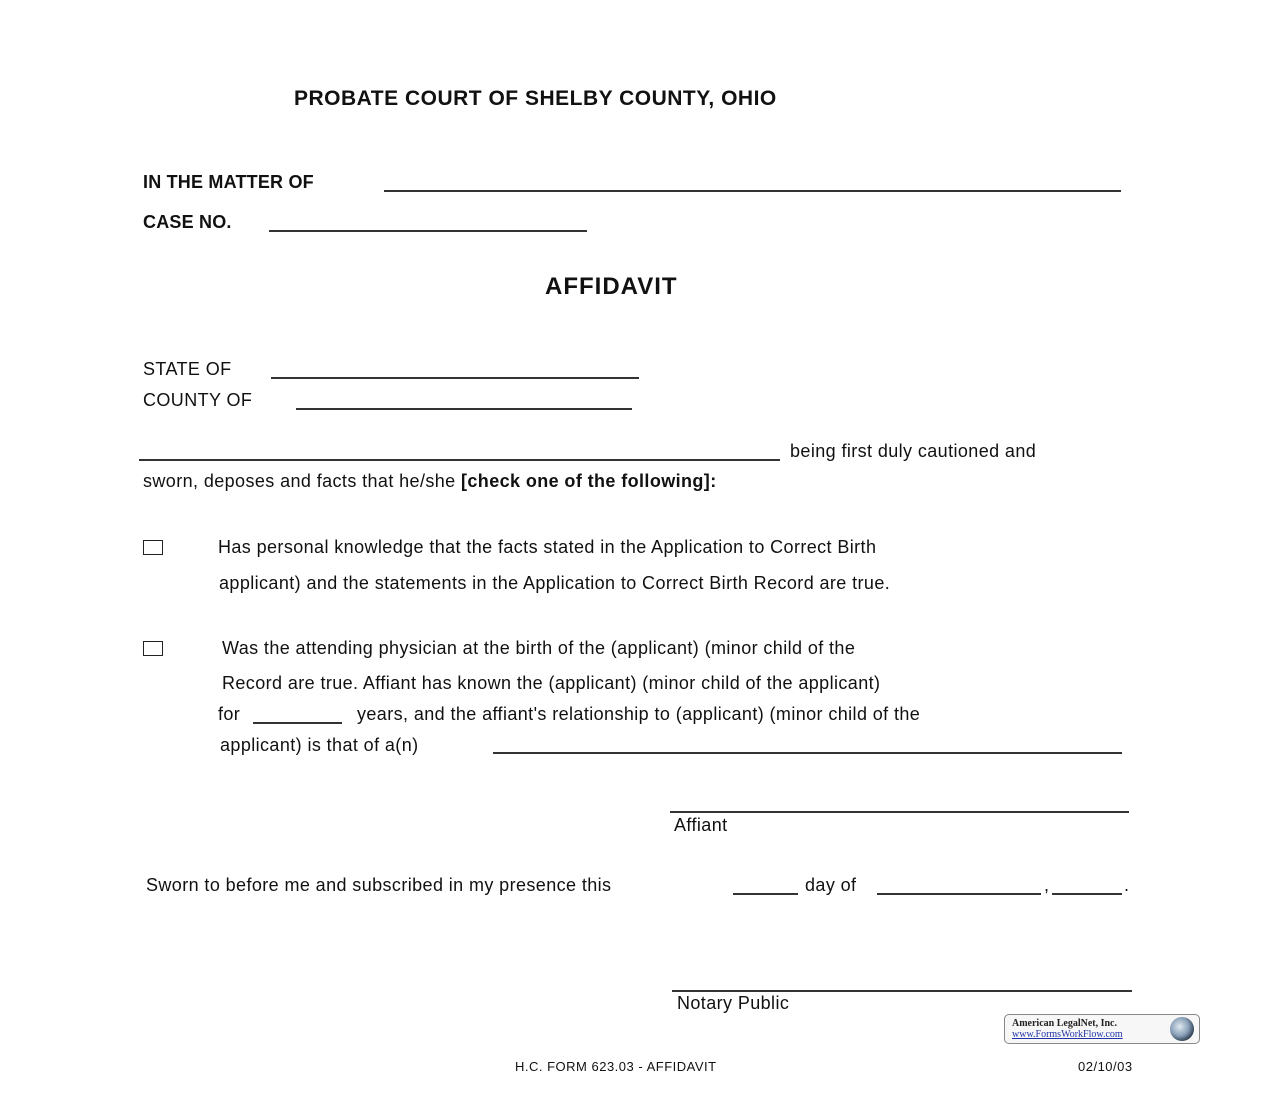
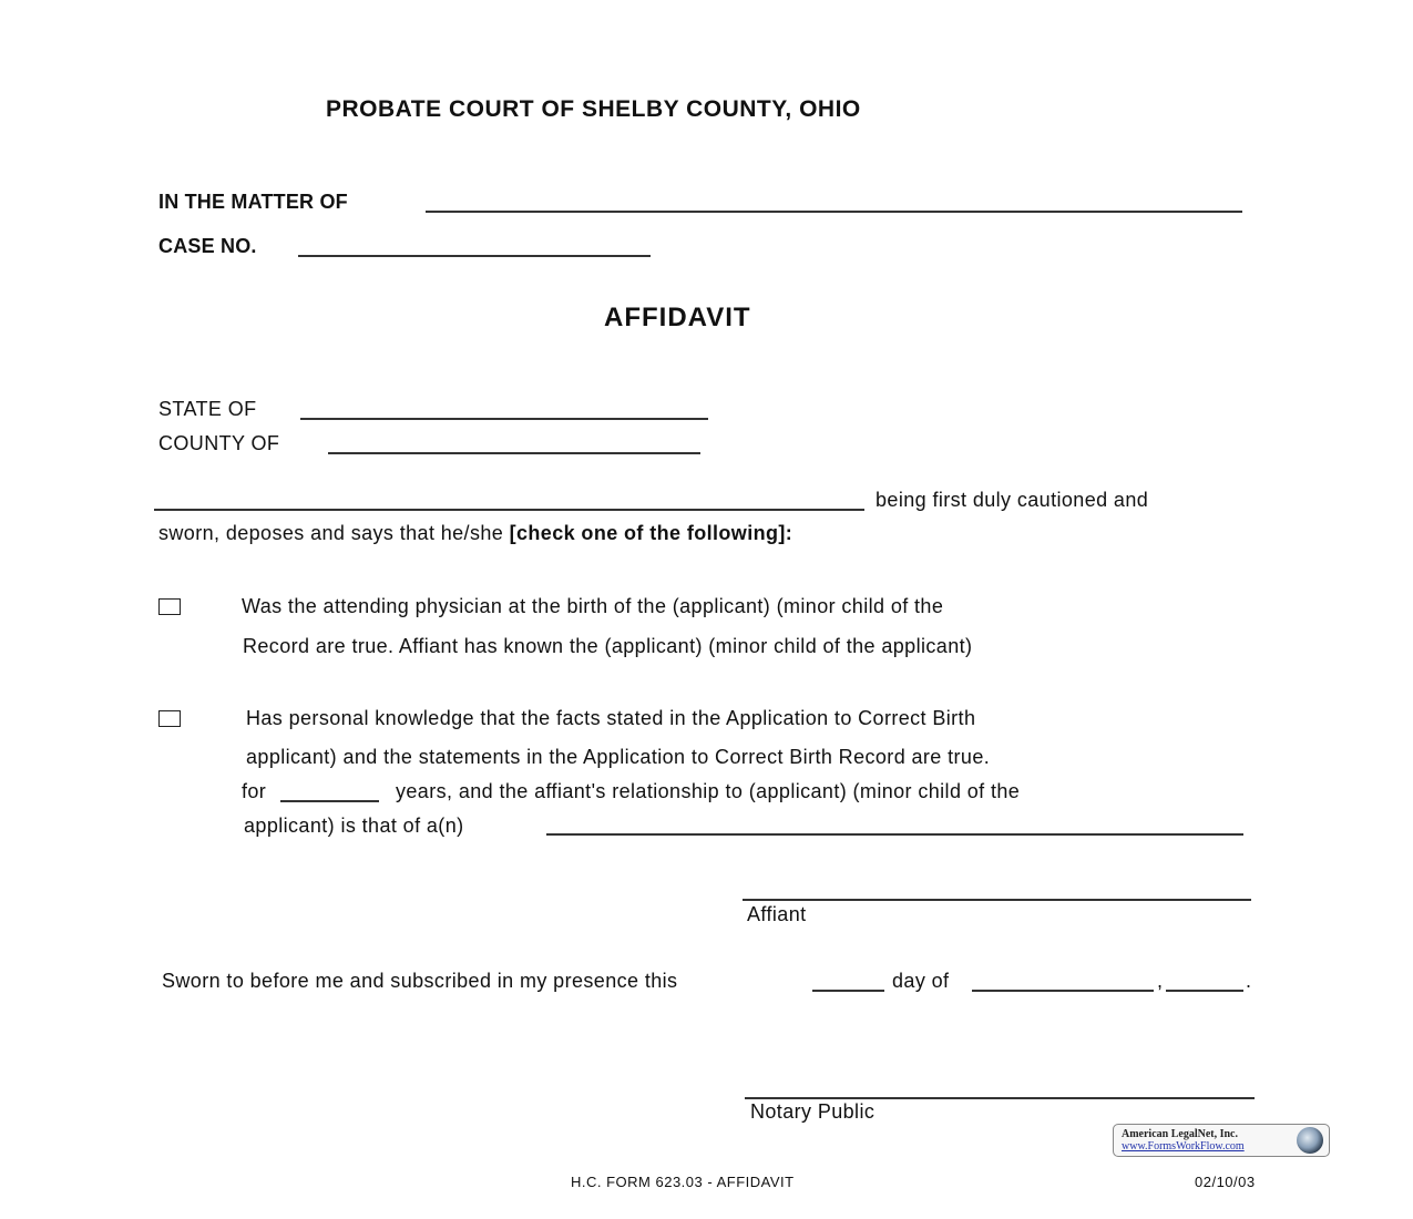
  PROBATE COURT OF SHELBY COUNTY, OHIO
  IN THE MATTER OF
  CASE NO.
  AFFIDAVIT
  STATE OF
  COUNTY OF
  being first duly cautioned and
- sworn, deposes and facts that he/she [check one of the following]:
+ sworn, deposes and says that he/she [check one of the following]:
- Has personal knowledge that the facts stated in the Application to Correct Birth
+ Was the attending physician at the birth of the (applicant) (minor child of the
- applicant) and the statements in the Application to Correct Birth Record are true.
+ Record are true. Affiant has known the (applicant) (minor child of the applicant)
- Was the attending physician at the birth of the (applicant) (minor child of the
+ Has personal knowledge that the facts stated in the Application to Correct Birth
- Record are true. Affiant has known the (applicant) (minor child of the applicant)
+ applicant) and the statements in the Application to Correct Birth Record are true.
  for
  years, and the affiant's relationship to (applicant) (minor child of the
  applicant) is that of a(n)
  Affiant
  Sworn to before me and subscribed in my presence this
  day of
  ,
  .
  Notary Public
  American LegalNet, Inc.
  www.FormsWorkFlow.com
  H.C. FORM 623.03 - AFFIDAVIT
  02/10/03
